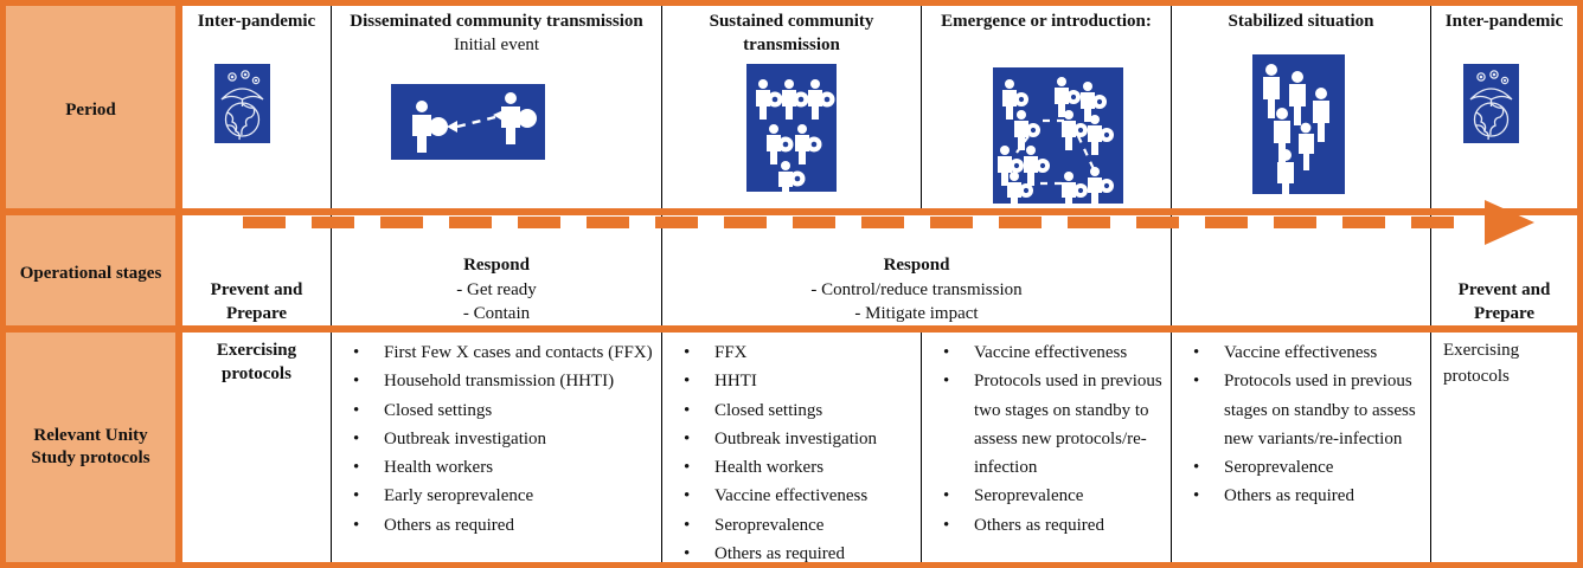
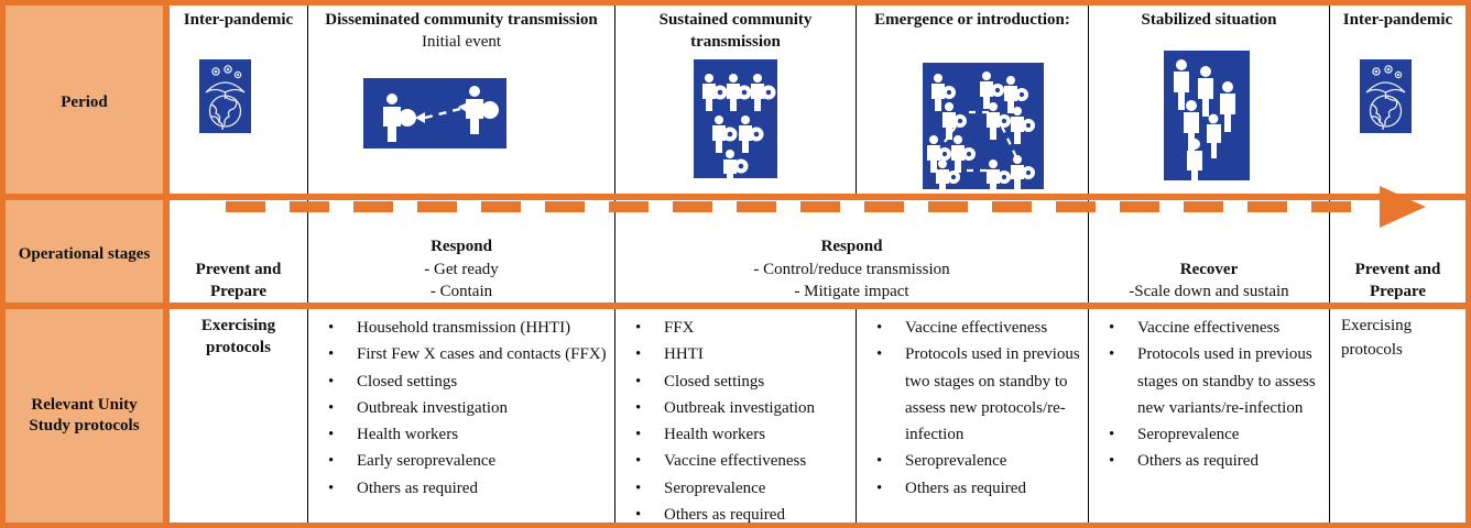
  Period
  Inter-pandemic
  Disseminated community transmission
  Initial event
  Sustained community transmission
  Emergence or introduction:
  Stabilized situation
  Inter-pandemic
  Operational stages
  Prevent and Prepare
  Respond
  - Get ready
  - Contain
  Respond
  - Control/reduce transmission
  - Mitigate impact
+ Recover
+ -Scale down and sustain
  Prevent and Prepare
  Relevant Unity Study protocols
  Exercising protocols
  •
- First Few X cases and contacts (FFX)
+ Household transmission (HHTI)
  •
- Household transmission (HHTI)
+ First Few X cases and contacts (FFX)
  •
  Closed settings
  •
  Outbreak investigation
  •
  Health workers
  •
  Early seroprevalence
  •
  Others as required
  •
  FFX
  •
  HHTI
  •
  Closed settings
  •
  Outbreak investigation
  •
  Health workers
  •
  Vaccine effectiveness
  •
  Seroprevalence
  •
  Others as required
  •
  Vaccine effectiveness
  •
  Protocols used in previous two stages on standby to assess new protocols/re-infection
  •
  Seroprevalence
  •
  Others as required
  •
  Vaccine effectiveness
  •
  Protocols used in previous stages on standby to assess new variants/re-infection
  •
  Seroprevalence
  •
  Others as required
  Exercising protocols
